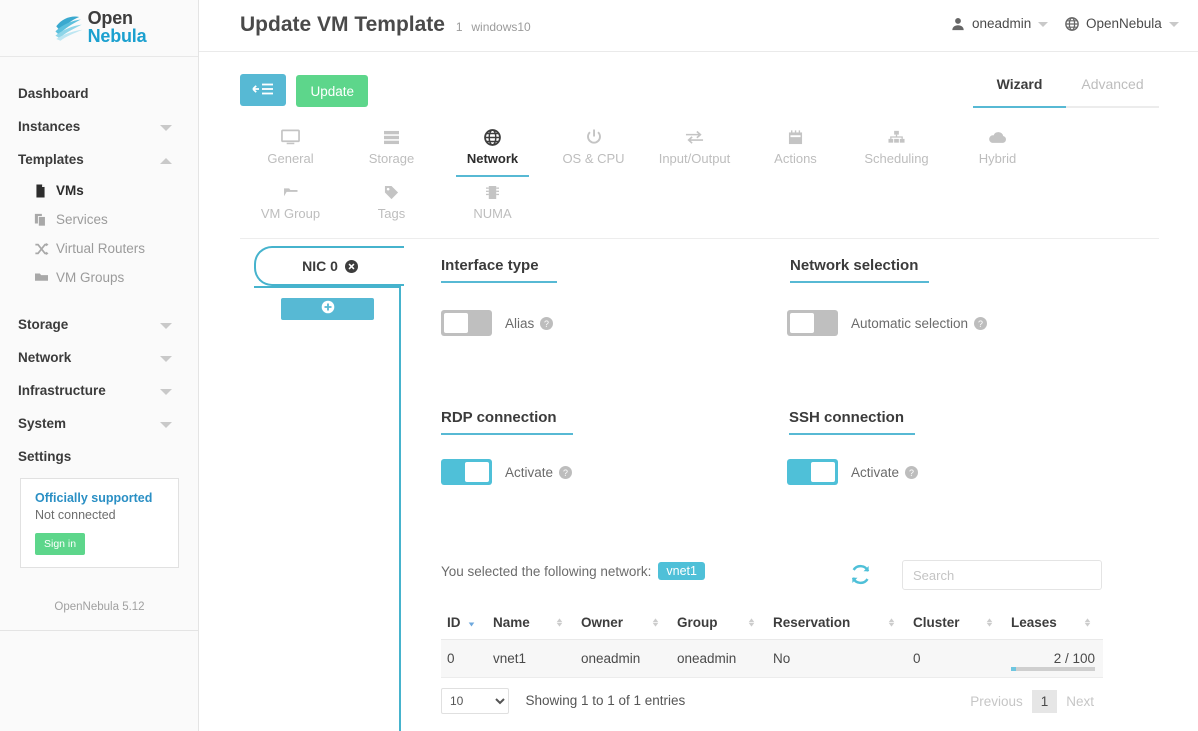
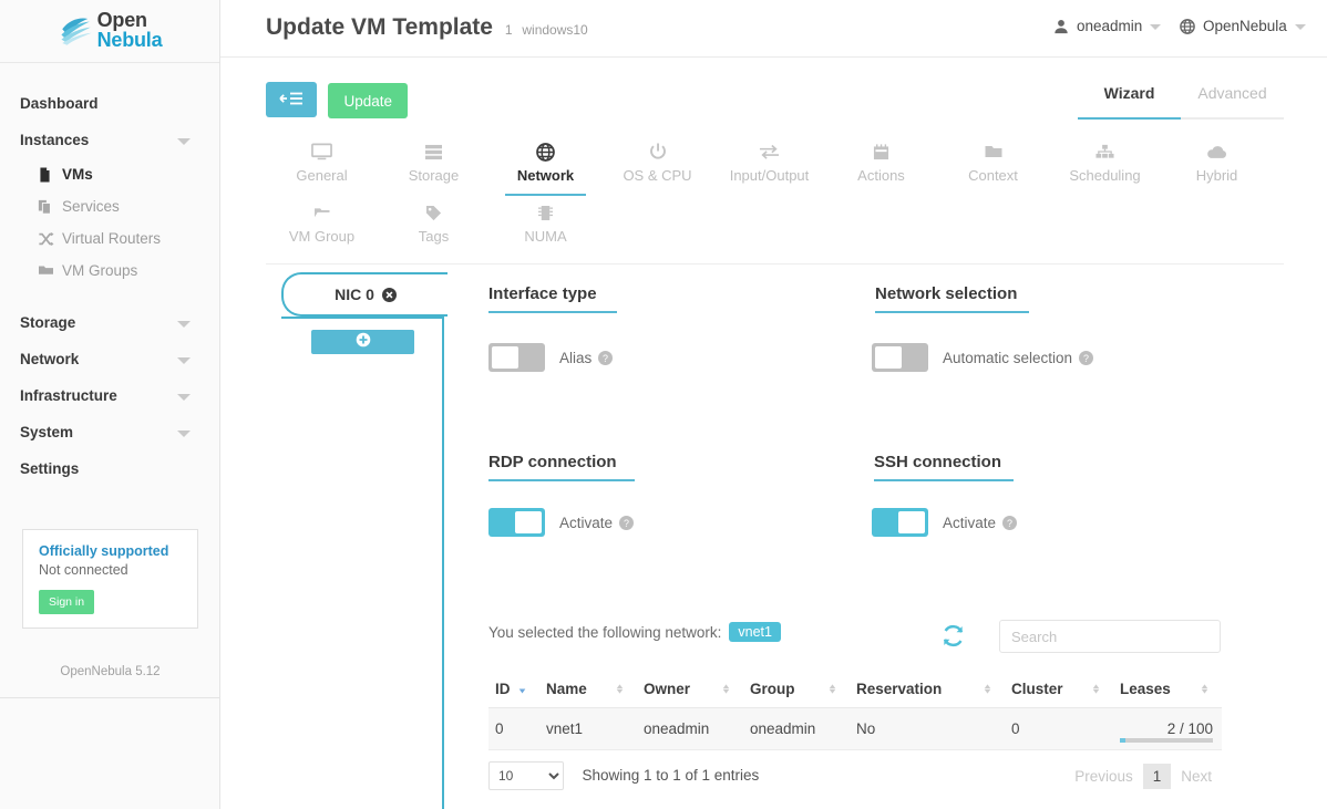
  Open
  Nebula
  Dashboard
  Instances
- Templates
  VMs
  Services
  Virtual Routers
  VM Groups
  Storage
  Network
  Infrastructure
  System
  Settings
  Officially supported
  Not connected
  Sign in
  OpenNebula 5.12
  Update VM Template 1 windows10
  oneadmin
  OpenNebula
  Update
  Wizard
  Advanced
  General
  Storage
  Network
  OS & CPU
  Input/Output
  Actions
+ Context
  Scheduling
  Hybrid
  VM Group
  Tags
  NUMA
  NIC 0
  Interface type
  Alias
  ?
  Network selection
  Automatic selection
  ?
  RDP connection
  Activate
  ?
  SSH connection
  Activate
  ?
  You selected the following network:
  vnet1
  Search
  ID	Name	Owner	Group	Reservation	Cluster	Leases
  0	vnet1	oneadmin	oneadmin	No	0	2 / 100
  10 Showing 1 to 1 of 1 entries
  Previous
  1
  Next
